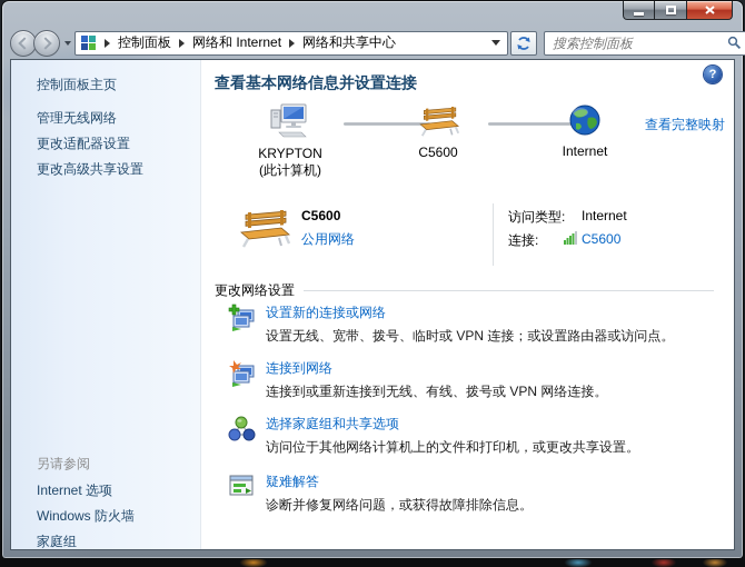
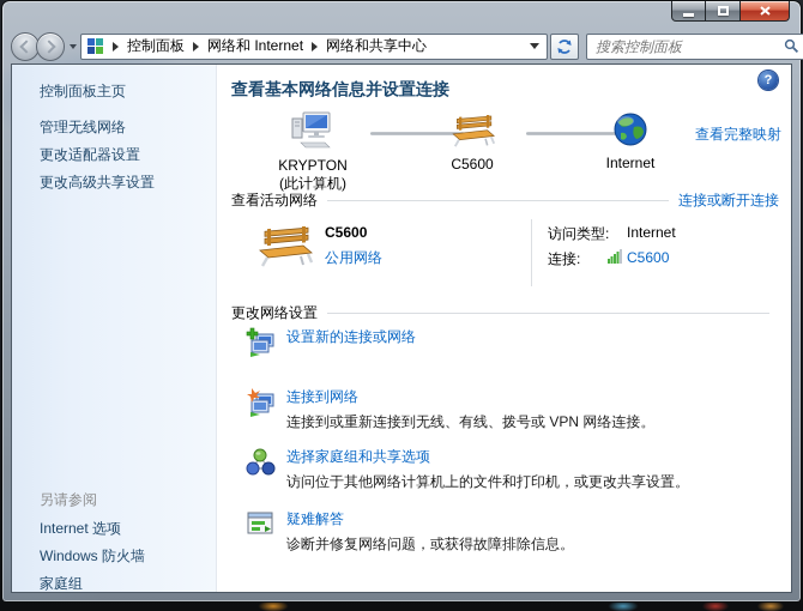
  控制面板
  网络和 Internet
  网络和共享中心
  搜索控制面板
  控制面板主页
  管理无线网络
  更改适配器设置
  更改高级共享设置
  另请参阅
  Internet 选项
  Windows 防火墙
  家庭组
  查看基本网络信息并设置连接
  ?
  KRYPTON
  (此计算机)
  C5600
  Internet
  查看完整映射
+ 查看活动网络
+ 连接或断开连接
  C5600
  公用网络
  访问类型:
  Internet
  连接:
  C5600
  更改网络设置
  设置新的连接或网络
- 设置无线、宽带、拨号、临时或 VPN 连接；或设置路由器或访问点。
  连接到网络
  连接到或重新连接到无线、有线、拨号或 VPN 网络连接。
  选择家庭组和共享选项
  访问位于其他网络计算机上的文件和打印机，或更改共享设置。
  疑难解答
  诊断并修复网络问题，或获得故障排除信息。
